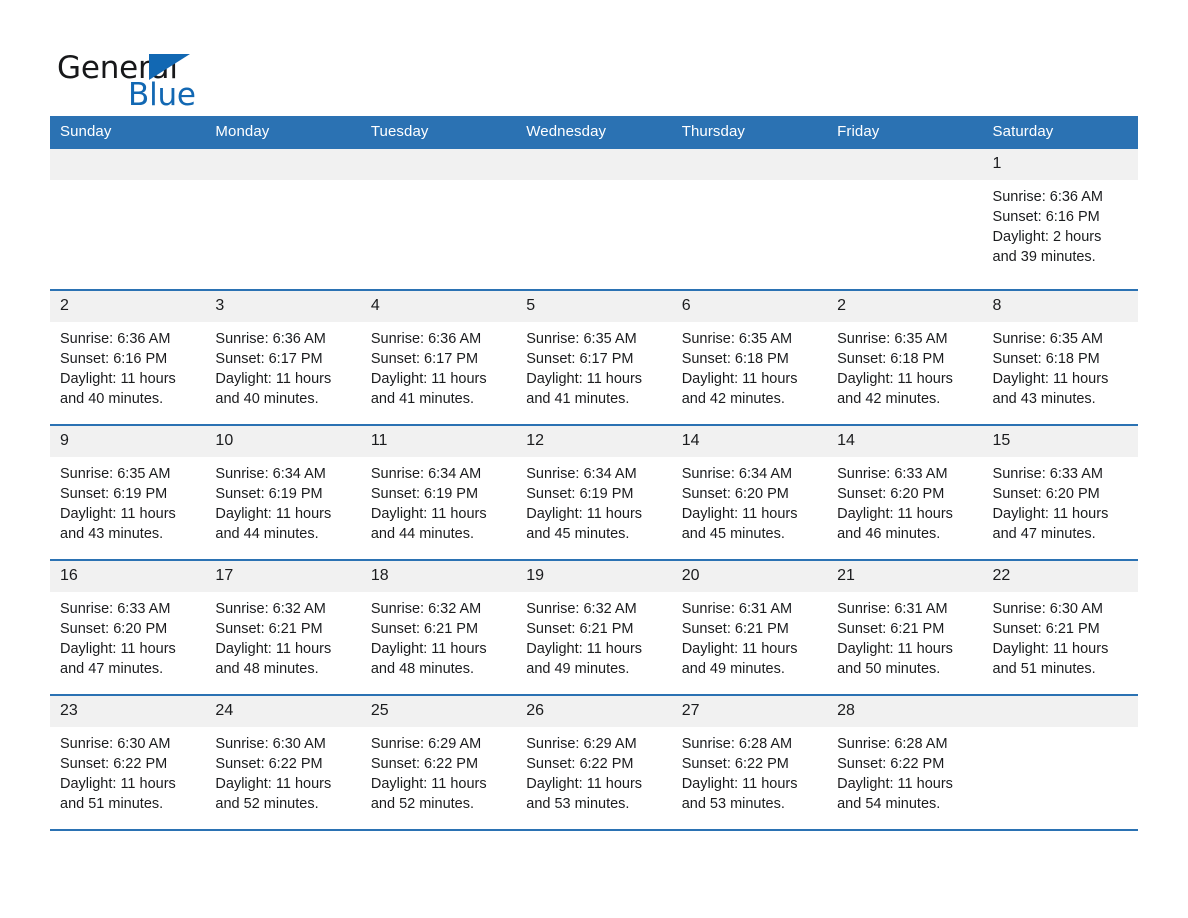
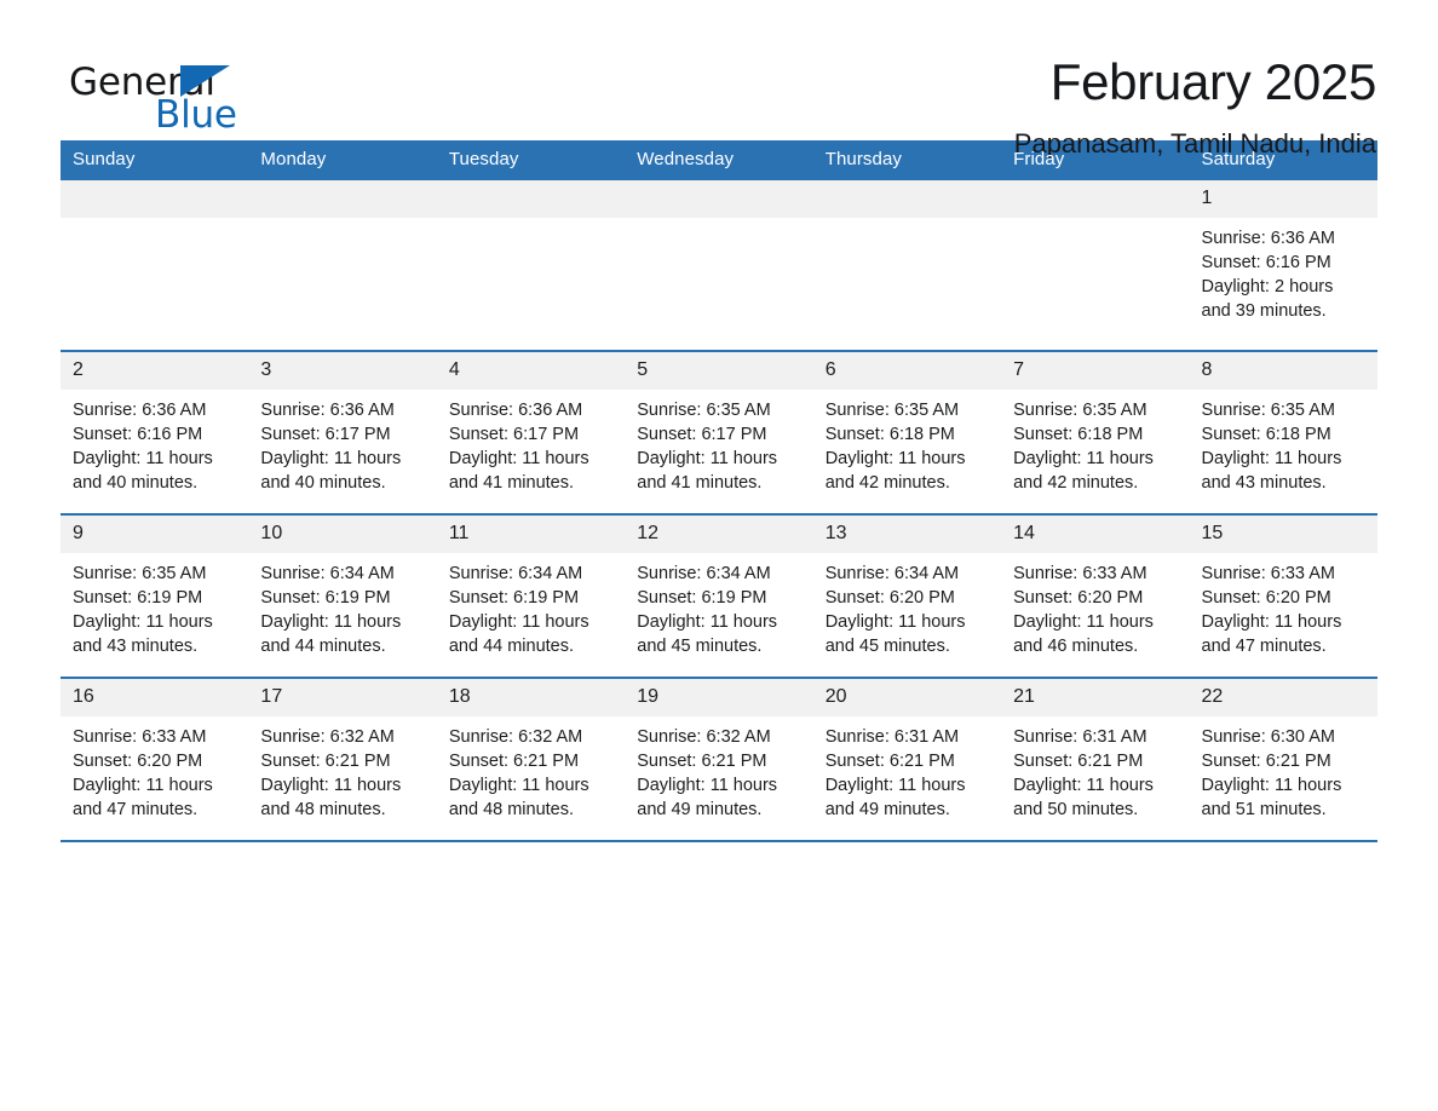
  General
  Blue
+ February 2025
+ Papanasam, Tamil Nadu, India
  Sunday	Monday	Tuesday	Wednesday	Thursday	Friday	Saturday
  						1Sunrise: 6:36 AMSunset: 6:16 PMDaylight: 2 hours and 39 minutes.
- 2Sunrise: 6:36 AMSunset: 6:16 PMDaylight: 11 hours and 40 minutes.	3Sunrise: 6:36 AMSunset: 6:17 PMDaylight: 11 hours and 40 minutes.	4Sunrise: 6:36 AMSunset: 6:17 PMDaylight: 11 hours and 41 minutes.	5Sunrise: 6:35 AMSunset: 6:17 PMDaylight: 11 hours and 41 minutes.	6Sunrise: 6:35 AMSunset: 6:18 PMDaylight: 11 hours and 42 minutes.	2Sunrise: 6:35 AMSunset: 6:18 PMDaylight: 11 hours and 42 minutes.	8Sunrise: 6:35 AMSunset: 6:18 PMDaylight: 11 hours and 43 minutes.
+ 2Sunrise: 6:36 AMSunset: 6:16 PMDaylight: 11 hours and 40 minutes.	3Sunrise: 6:36 AMSunset: 6:17 PMDaylight: 11 hours and 40 minutes.	4Sunrise: 6:36 AMSunset: 6:17 PMDaylight: 11 hours and 41 minutes.	5Sunrise: 6:35 AMSunset: 6:17 PMDaylight: 11 hours and 41 minutes.	6Sunrise: 6:35 AMSunset: 6:18 PMDaylight: 11 hours and 42 minutes.	7Sunrise: 6:35 AMSunset: 6:18 PMDaylight: 11 hours and 42 minutes.	8Sunrise: 6:35 AMSunset: 6:18 PMDaylight: 11 hours and 43 minutes.
- 9Sunrise: 6:35 AMSunset: 6:19 PMDaylight: 11 hours and 43 minutes.	10Sunrise: 6:34 AMSunset: 6:19 PMDaylight: 11 hours and 44 minutes.	11Sunrise: 6:34 AMSunset: 6:19 PMDaylight: 11 hours and 44 minutes.	12Sunrise: 6:34 AMSunset: 6:19 PMDaylight: 11 hours and 45 minutes.	14Sunrise: 6:34 AMSunset: 6:20 PMDaylight: 11 hours and 45 minutes.	14Sunrise: 6:33 AMSunset: 6:20 PMDaylight: 11 hours and 46 minutes.	15Sunrise: 6:33 AMSunset: 6:20 PMDaylight: 11 hours and 47 minutes.
+ 9Sunrise: 6:35 AMSunset: 6:19 PMDaylight: 11 hours and 43 minutes.	10Sunrise: 6:34 AMSunset: 6:19 PMDaylight: 11 hours and 44 minutes.	11Sunrise: 6:34 AMSunset: 6:19 PMDaylight: 11 hours and 44 minutes.	12Sunrise: 6:34 AMSunset: 6:19 PMDaylight: 11 hours and 45 minutes.	13Sunrise: 6:34 AMSunset: 6:20 PMDaylight: 11 hours and 45 minutes.	14Sunrise: 6:33 AMSunset: 6:20 PMDaylight: 11 hours and 46 minutes.	15Sunrise: 6:33 AMSunset: 6:20 PMDaylight: 11 hours and 47 minutes.
  16Sunrise: 6:33 AMSunset: 6:20 PMDaylight: 11 hours and 47 minutes.	17Sunrise: 6:32 AMSunset: 6:21 PMDaylight: 11 hours and 48 minutes.	18Sunrise: 6:32 AMSunset: 6:21 PMDaylight: 11 hours and 48 minutes.	19Sunrise: 6:32 AMSunset: 6:21 PMDaylight: 11 hours and 49 minutes.	20Sunrise: 6:31 AMSunset: 6:21 PMDaylight: 11 hours and 49 minutes.	21Sunrise: 6:31 AMSunset: 6:21 PMDaylight: 11 hours and 50 minutes.	22Sunrise: 6:30 AMSunset: 6:21 PMDaylight: 11 hours and 51 minutes.
- 23Sunrise: 6:30 AMSunset: 6:22 PMDaylight: 11 hours and 51 minutes.	24Sunrise: 6:30 AMSunset: 6:22 PMDaylight: 11 hours and 52 minutes.	25Sunrise: 6:29 AMSunset: 6:22 PMDaylight: 11 hours and 52 minutes.	26Sunrise: 6:29 AMSunset: 6:22 PMDaylight: 11 hours and 53 minutes.	27Sunrise: 6:28 AMSunset: 6:22 PMDaylight: 11 hours and 53 minutes.	28Sunrise: 6:28 AMSunset: 6:22 PMDaylight: 11 hours and 54 minutes.
